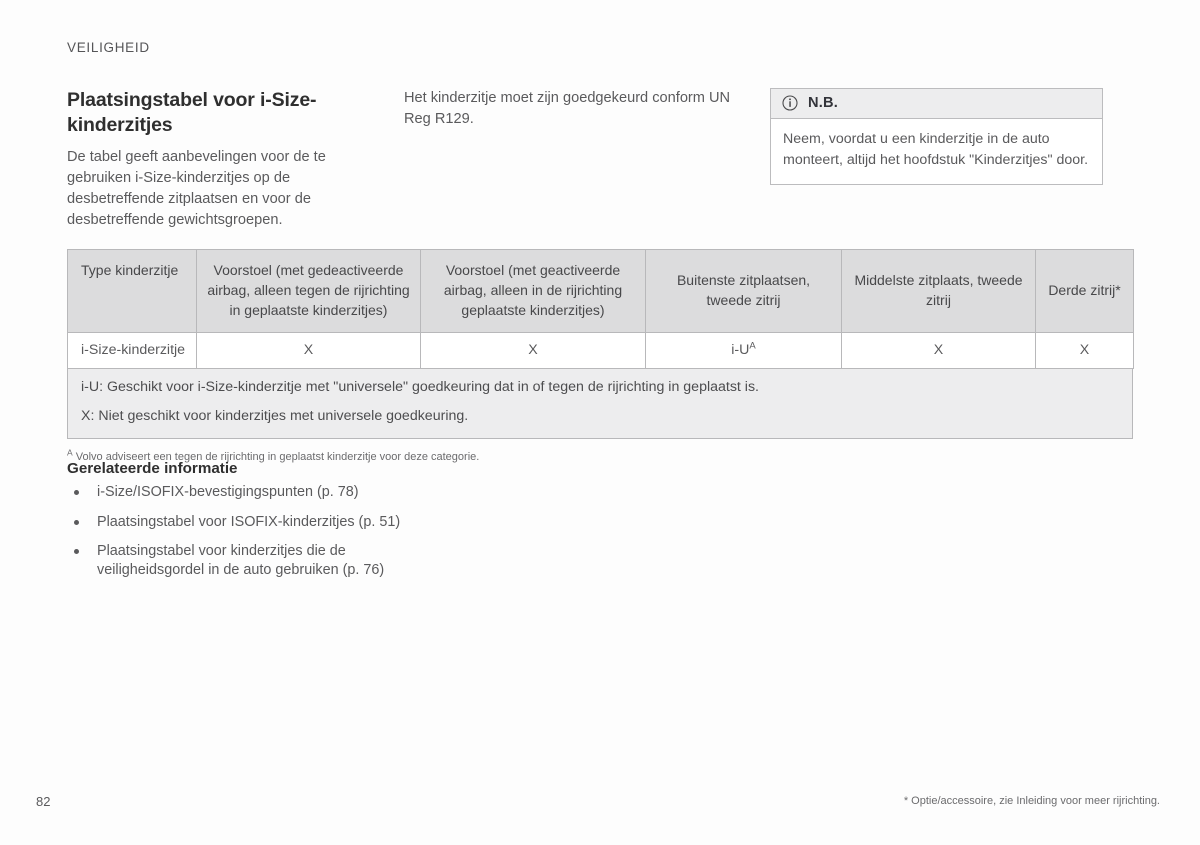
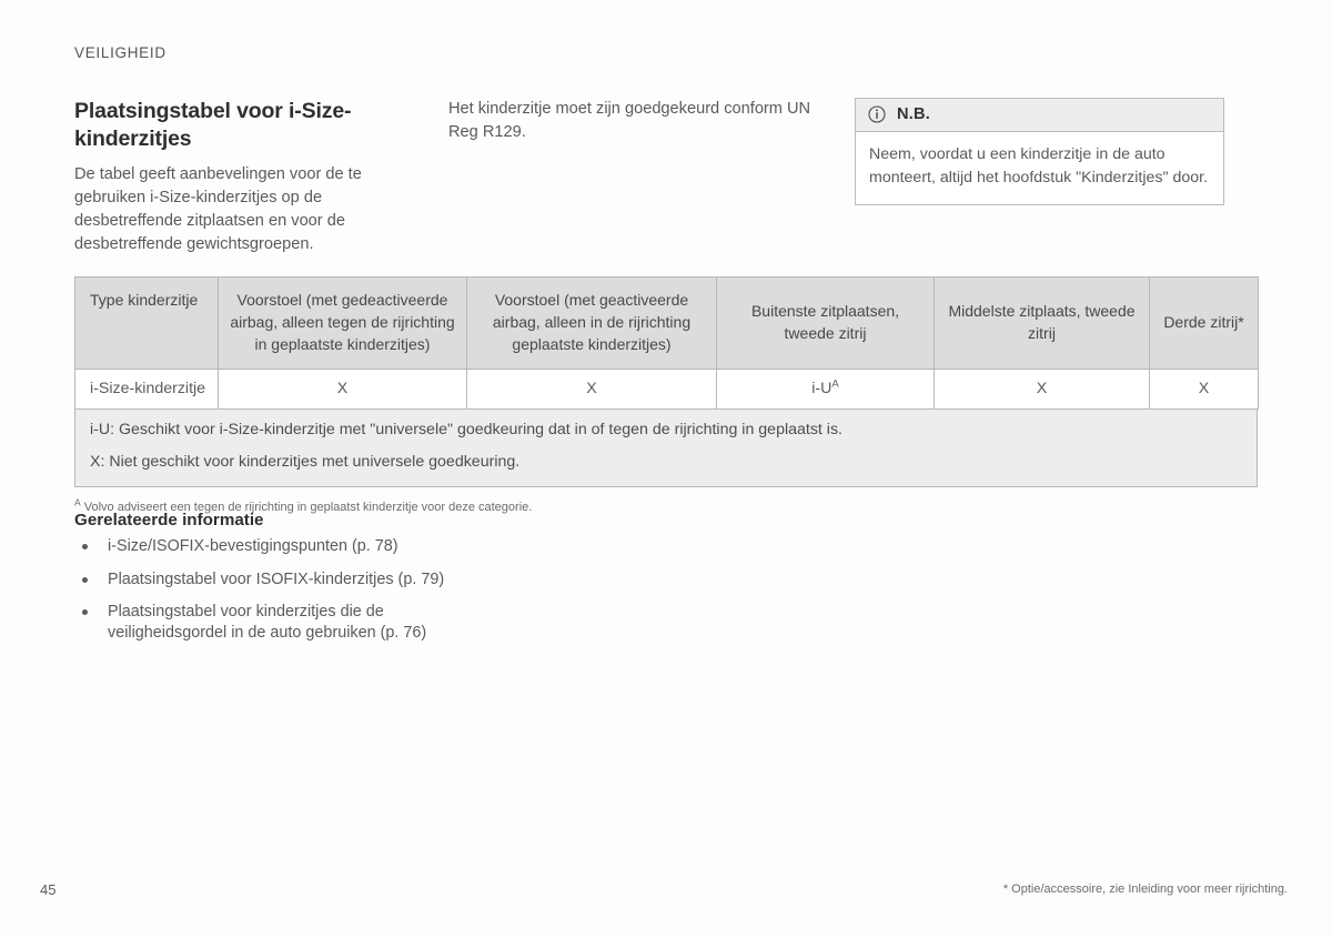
  VEILIGHEID
  Plaatsingstabel voor i-Size-kinderzitjes
  De tabel geeft aanbevelingen voor de te gebruiken i-Size-kinderzitjes op de desbetreffende zitplaatsen en voor de desbetreffende gewichtsgroepen.
  Het kinderzitje moet zijn goedgekeurd conform UN Reg R129.
  N.B.
  Neem, voordat u een kinderzitje in de auto monteert, altijd het hoofdstuk "Kinderzitjes" door.
  Type kinderzitje	Voorstoel (met gedeactiveerde airbag, alleen tegen de rijrichting in geplaatste kinderzitjes)	Voorstoel (met geactiveerde airbag, alleen in de rijrichting geplaatste kinderzitjes)	Buitenste zitplaatsen, tweede zitrij	Middelste zitplaats, tweede zitrij	Derde zitrij*
  i-Size-kinderzitje	X	X	i-UA	X	X
  i-U: Geschikt voor i-Size-kinderzitje met "universele" goedkeuring dat in of tegen de rijrichting in geplaatst is.
  X: Niet geschikt voor kinderzitjes met universele goedkeuring.
  A Volvo adviseert een tegen de rijrichting in geplaatst kinderzitje voor deze categorie.
  Gerelateerde informatie
  i-Size/ISOFIX-bevestigingspunten (p. 78)
- Plaatsingstabel voor ISOFIX-kinderzitjes (p. 51)
+ Plaatsingstabel voor ISOFIX-kinderzitjes (p. 79)
  Plaatsingstabel voor kinderzitjes die de veiligheidsgordel in de auto gebruiken (p. 76)
- 82
+ 45
  * Optie/accessoire, zie Inleiding voor meer rijrichting.
